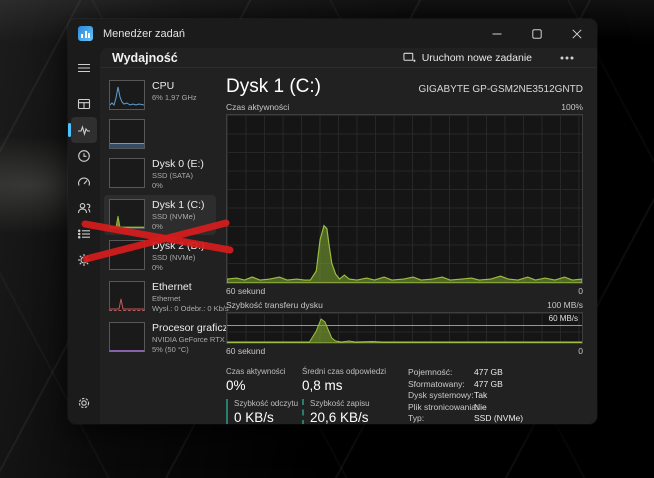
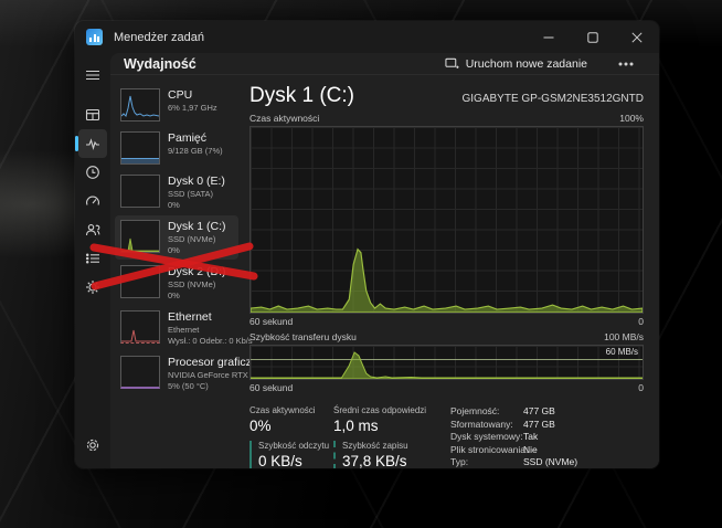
  Menedżer zadań
  Wydajność
  Uruchom nowe zadanie
  CPU
  6% 1,97 GHz
+ Pamięć
+ 9/128 GB (7%)
  Dysk 0 (E:)
  SSD (SATA)
  0%
  Dysk 1 (C:)
  SSD (NVMe)
  0%
  SSD (NVMe)
  0%
  Ethernet
  Ethernet
  Wysł.: 0 Odebr.: 0 K
  Procesor grafi
  NVIDIA GeForce R
  5% (50 °C)
  Dysk 1 (C:)
  GIGABYTE GP-GSM2NE3512GNTD
  Czas aktywności
  100%
  60 sekund
  0
  Szybkość transferu dysku
  100 MB/s
  60 MB/s
  60 sekund
  0
  Czas aktywności
  0%
  Średni czas odpowiedzi
- 0,8 ms
+ 1,0 ms
  Szybkość odczytu
  0 KB/s
  Szybkość zapisu
- 20,6 KB/s
+ 37,8 KB/s
  Pojemność:
  477 GB
  Sformatowany:
  477 GB
  Dysk systemowy:
  Tak
  Plik stronicowania
  Nie
  Typ:
  SSD (NVMe)
